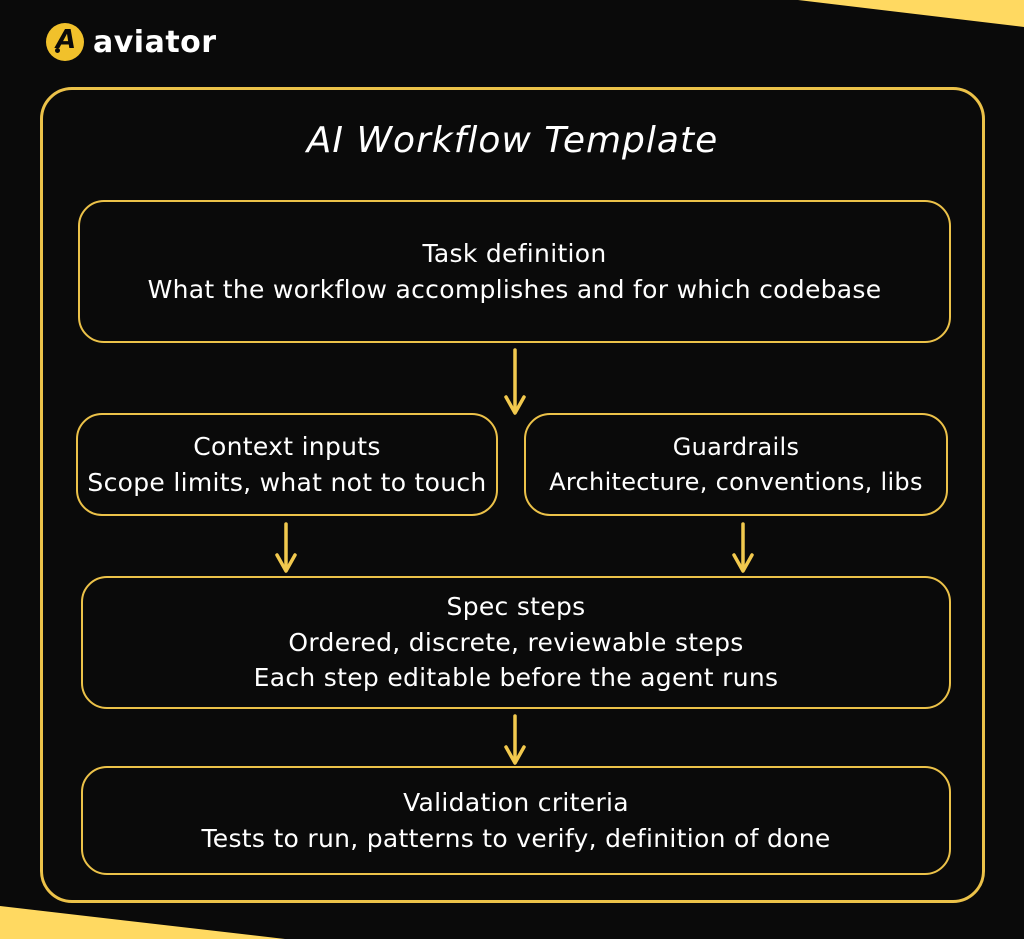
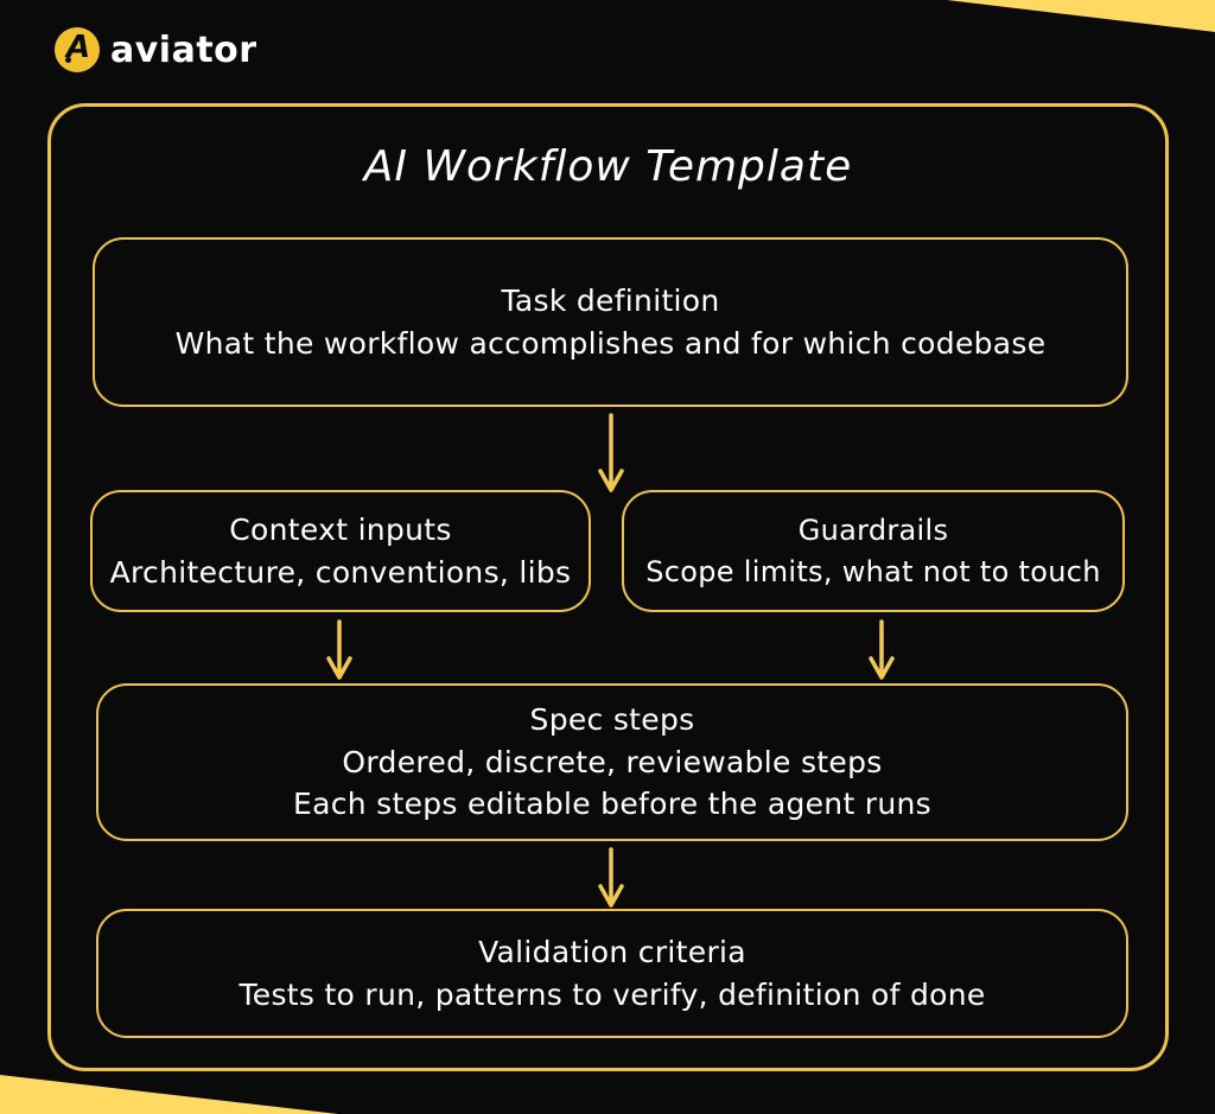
  A
  aviator
  AI Workflow Template
  Task definition
  What the workflow accomplishes and for which codebase
  Context inputs
- Scope limits, what not to touch
+ Architecture, conventions, libs
  Guardrails
- Architecture, conventions, libs
+ Scope limits, what not to touch
  Spec steps
  Ordered, discrete, reviewable steps
- Each step editable before the agent runs
+ Each steps editable before the agent runs
  Validation criteria
  Tests to run, patterns to verify, definition of done
